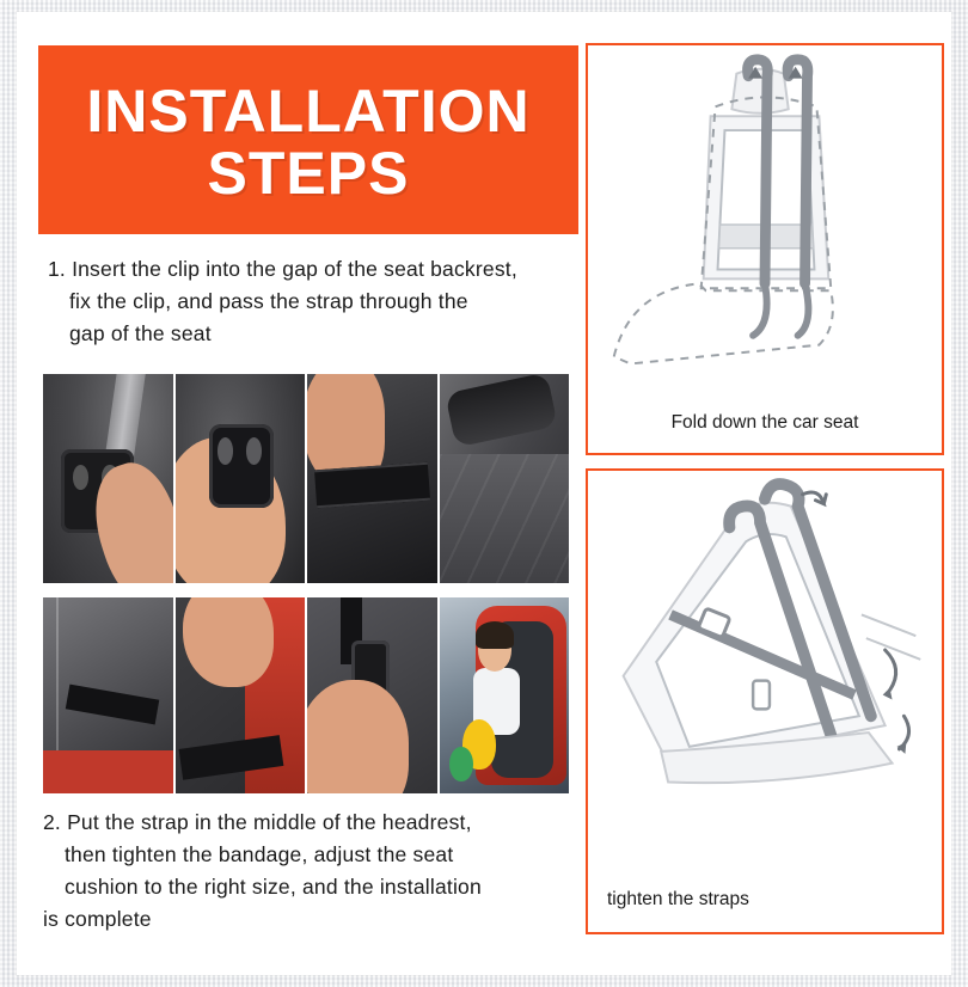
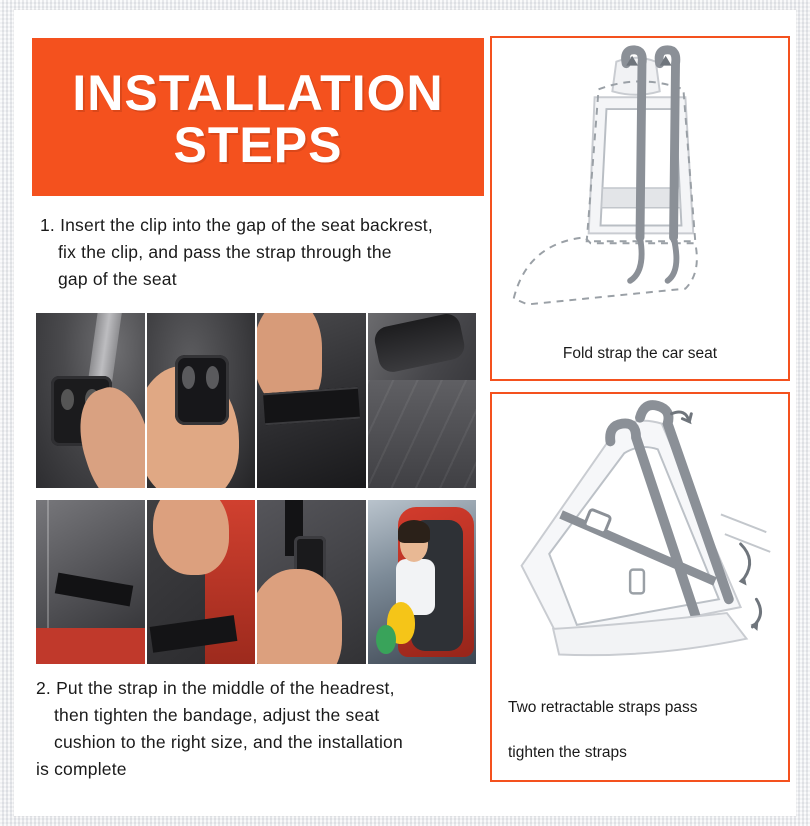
  INSTALLATION
  STEPS
  1. Insert the clip into the gap of the seat backrest,
  fix the clip, and pass the strap through the
  gap of the seat
  2. Put the strap in the middle of the headrest,
  then tighten the bandage, adjust the seat
  cushion to the right size, and the installation
  is complete
- Fold down the car seat
+ Fold strap the car seat
+ Two retractable straps pass
  tighten the straps
